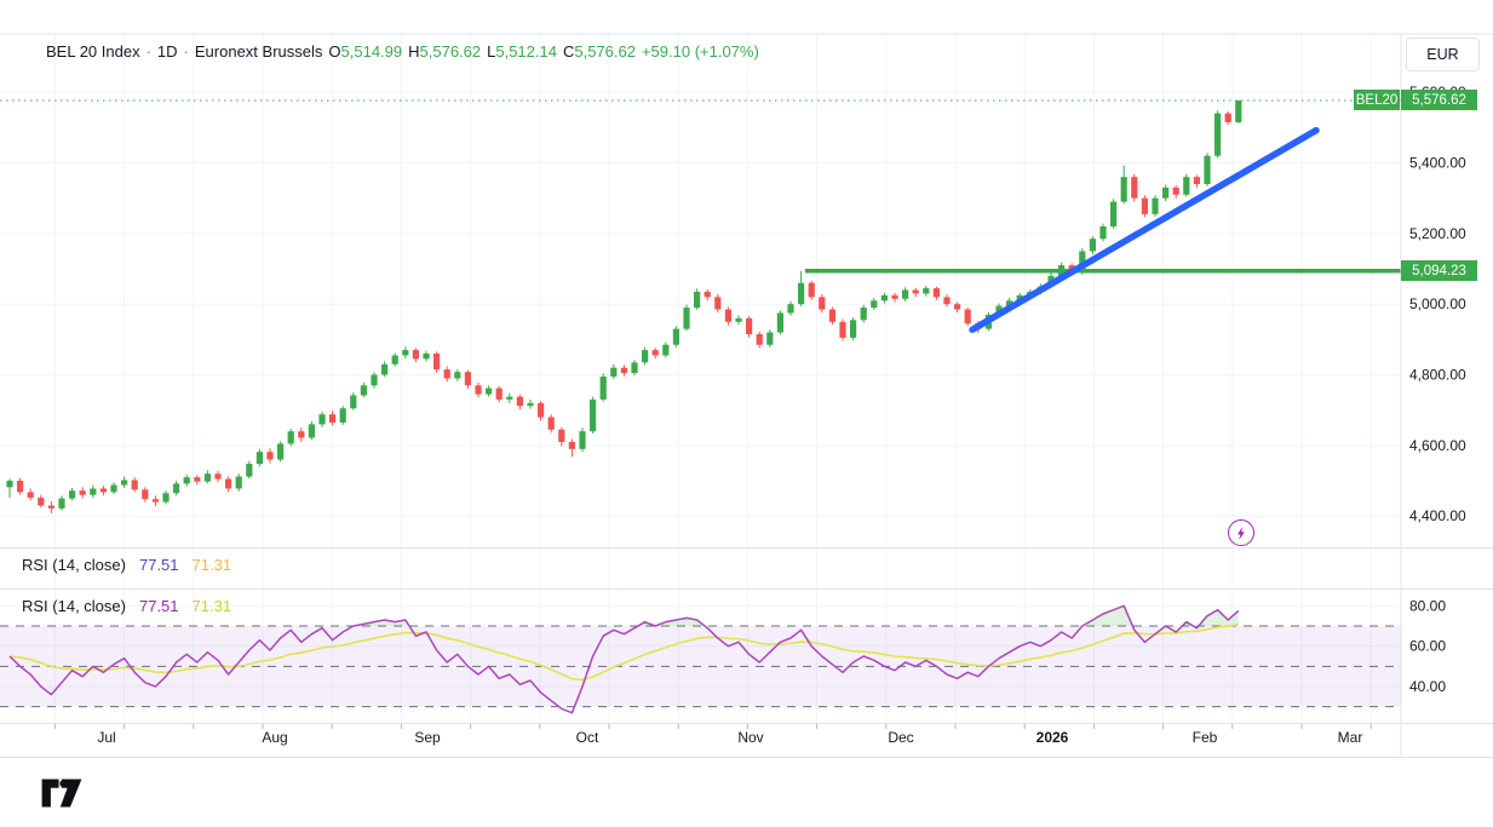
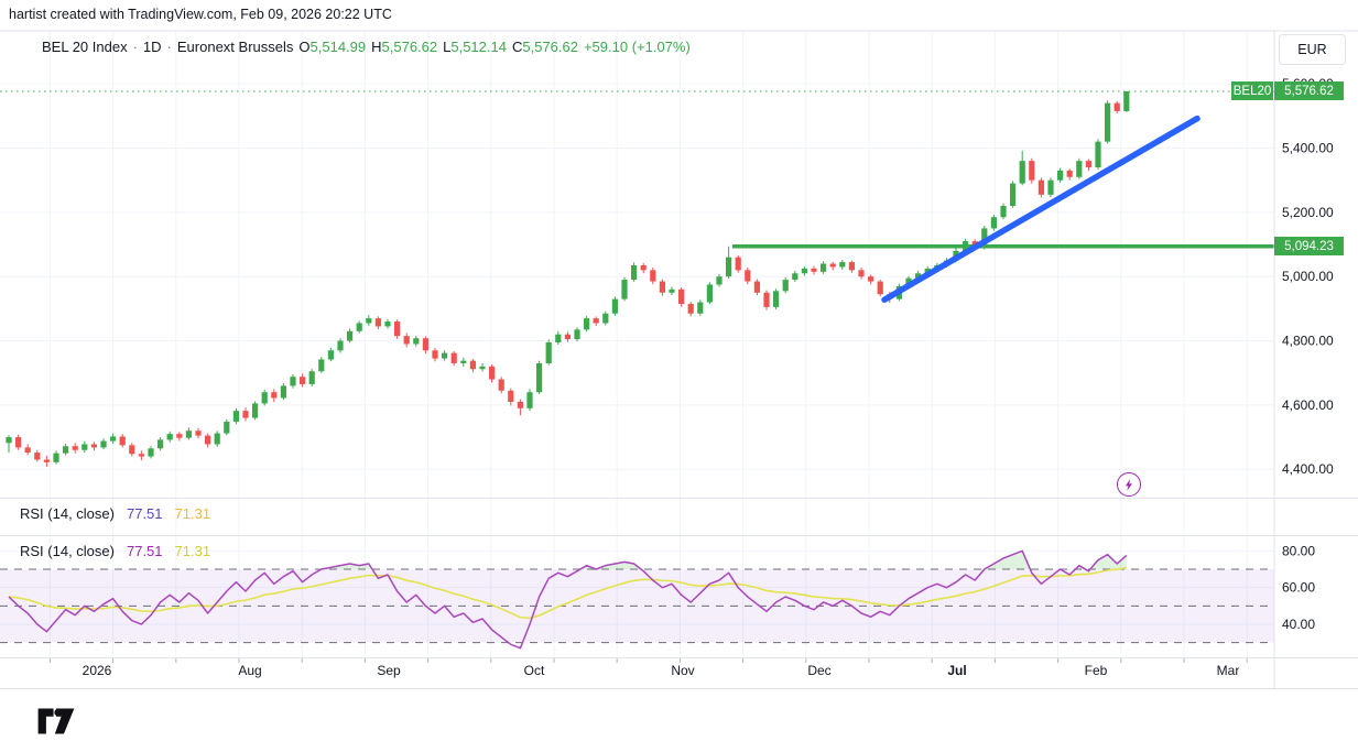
+ hartist created with TradingView.com, Feb 09, 2026 20:22 UTC
  5,400.00
  5,200.00
  5,000.00
  4,800.00
  4,600.00
  4,400.00
  80.00
  60.00
  40.00
- Jul
+ 2026
  Aug
  Sep
  Oct
  Nov
  Dec
- 2026
+ Jul
  Feb
  Mar
  BEL 20 Index
  ·
  1D
  ·
  Euronext Brussels
  O5,514.99
  H5,576.62
  L5,512.14
  C5,576.62
  +59.10 (+1.07%)
  EUR
  BEL20
  5,576.62
  5,094.23
  RSI (14, close)
  77.51
  71.31
  RSI (14, close)
  77.51
  71.31
